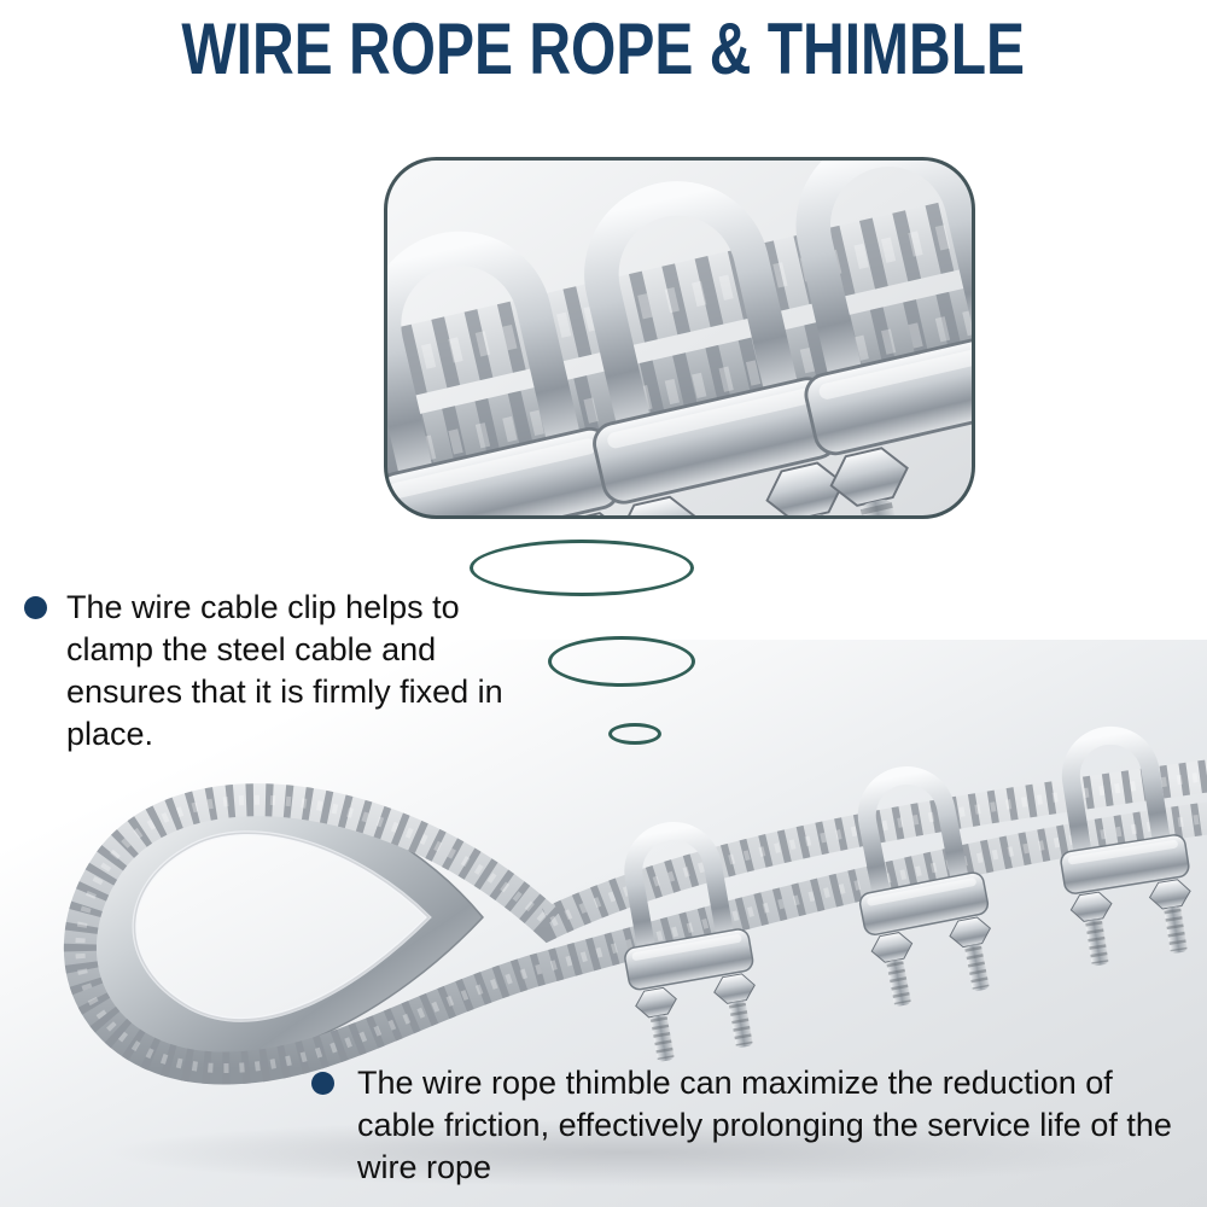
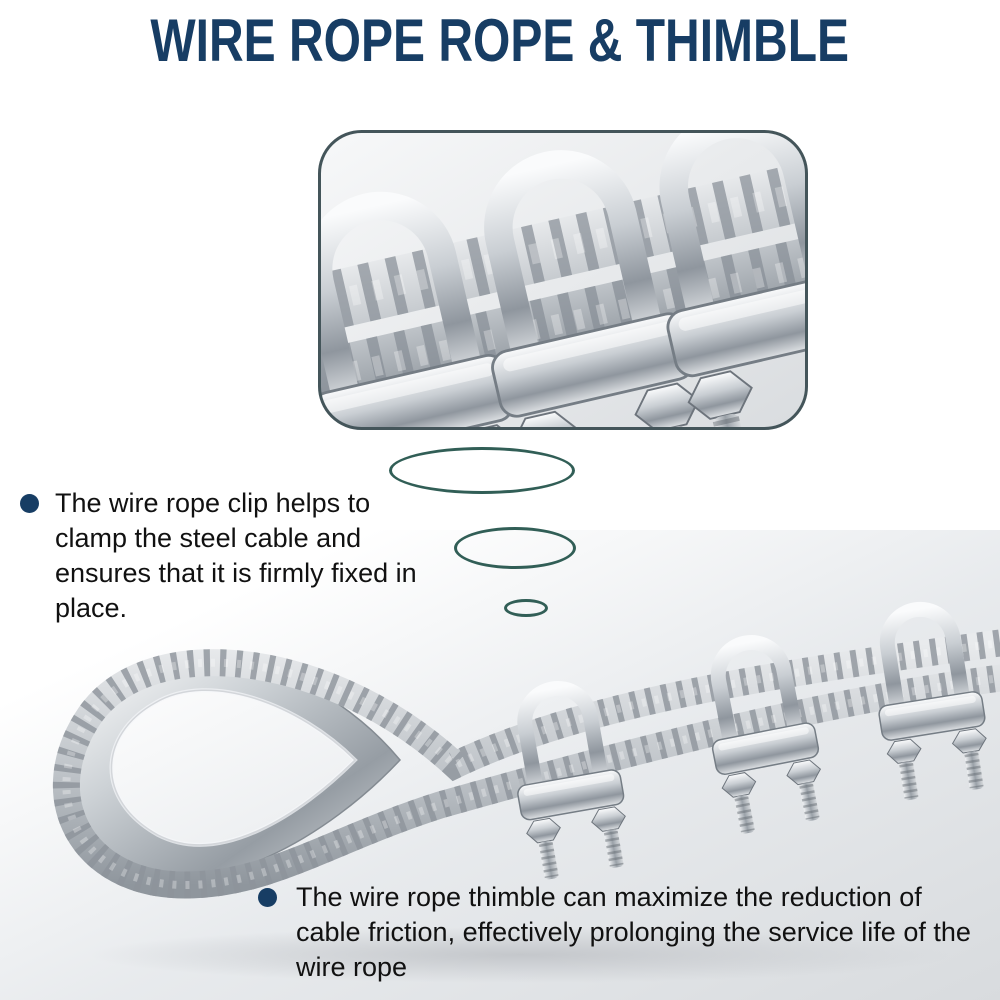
  WIRE ROPE ROPE & THIMBLE
- The wire cable clip helps to clamp the steel cable and ensures that it is firmly fixed in place.
+ The wire rope clip helps to clamp the steel cable and ensures that it is firmly fixed in place.
  The wire rope thimble can maximize the reduction of cable friction, effectively prolonging the service life of the wire rope
